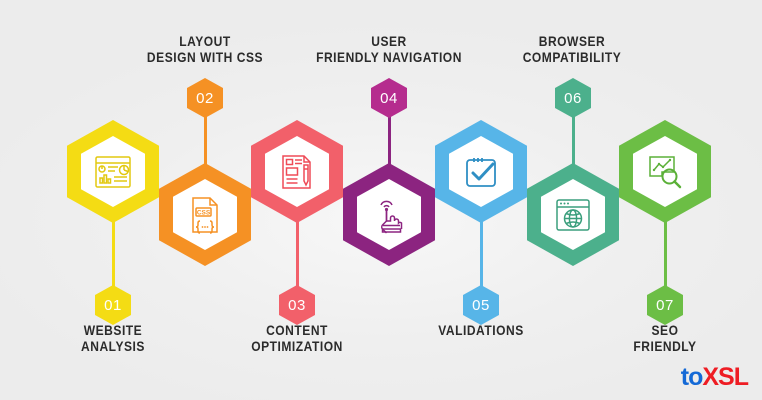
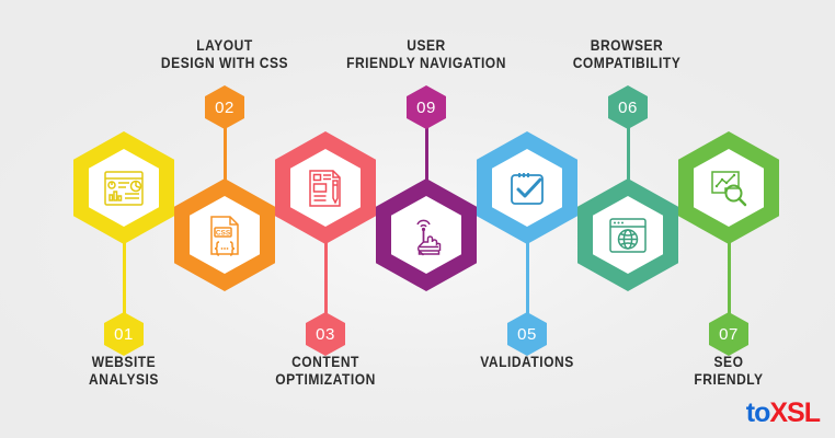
  01
  WEBSITE
  ANALYSIS
  02
  LAYOUT
  DESIGN WITH CSS
  03
  CONTENT
  OPTIMIZATION
- 04
+ 09
  USER
  FRIENDLY NAVIGATION
  05
  VALIDATIONS
  06
  BROWSER
  COMPATIBILITY
  07
  SEO
  FRIENDLY
  toXSL
